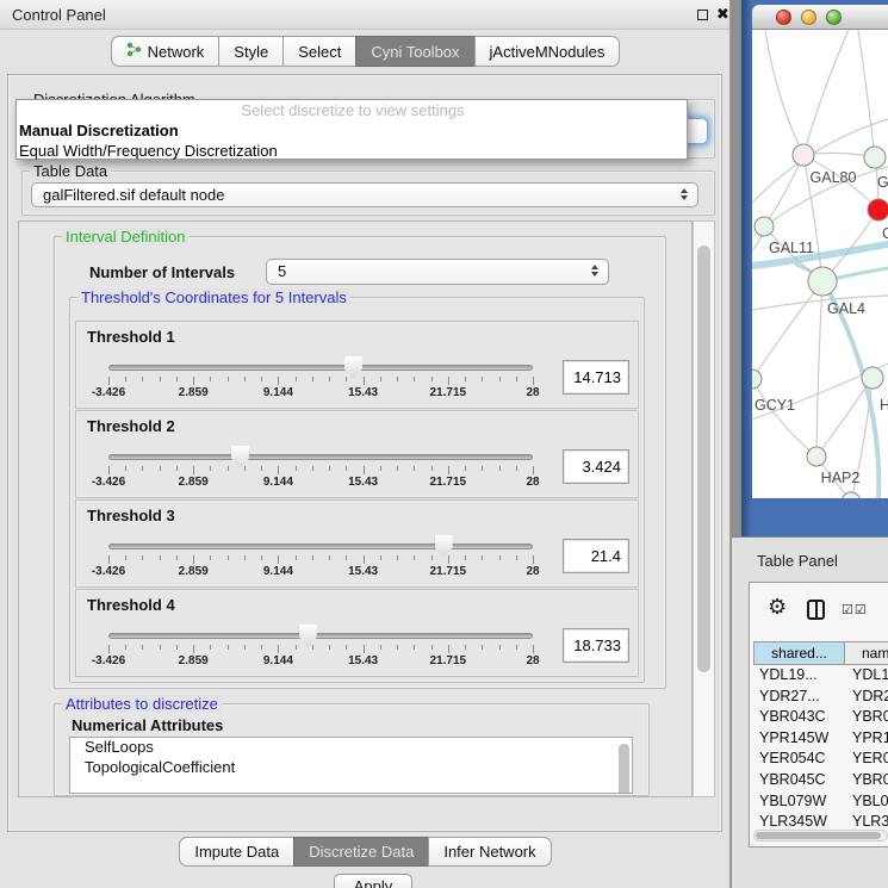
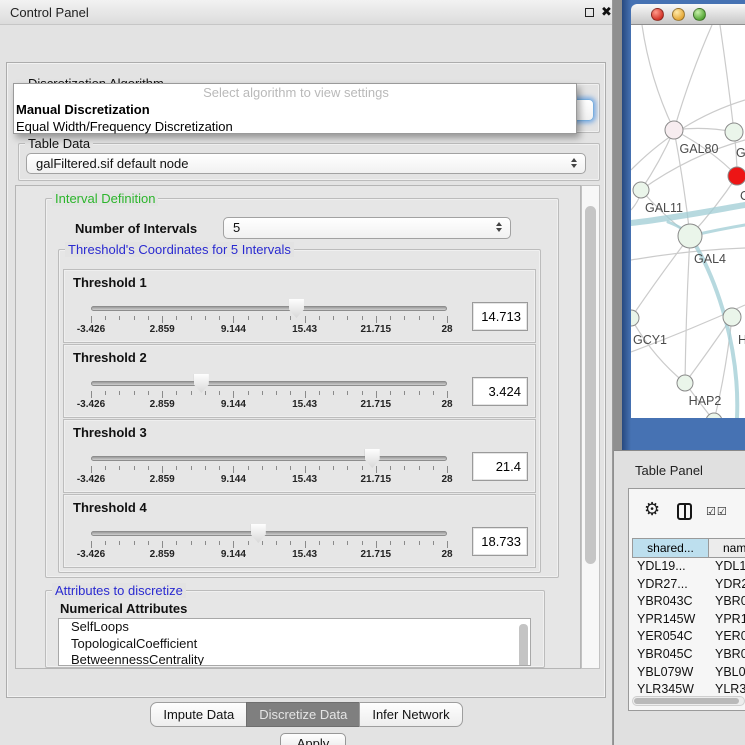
  Control Panel
  ✖
- Network
- Style
- Select
- Cyni Toolbox
- jActiveMNodules
  Table Data
  galFiltered.sif default node
  Interval Definition
  Number of Intervals
  5
  Threshold's Coordinates for 5 Intervals
  Threshold 1
  -3.426
  2.859
  9.144
  15.43
  21.715
  28
  14.713
  Threshold 2
  -3.426
  2.859
  9.144
  15.43
  21.715
  28
  3.424
  Threshold 3
  -3.426
  2.859
  9.144
  15.43
  21.715
  28
  21.4
  Threshold 4
  -3.426
  2.859
  9.144
  15.43
  21.715
  28
  18.733
  Attributes to discretize
  Numerical Attributes
  SelfLoops
  TopologicalCoefficient
+ BetweennessCentrality
  Apply
  Impute Data
  Discretize Data
  Infer Network
- Select discretize to view settings
+ Select algorithm to view settings
  Manual Discretization
  Equal Width/Frequency Discretization
  Table Panel
  ⚙
  ☑☑
  shared...
  nam
  YDL19...
  YDL1
  YDR27...
  YBR043C
  YPR145W
  YER054C
  YBR045C
  YBL079W
  YLR345W
  GAL80
  GAL11
  GAL4
  GCY1
  H
  HAP2
